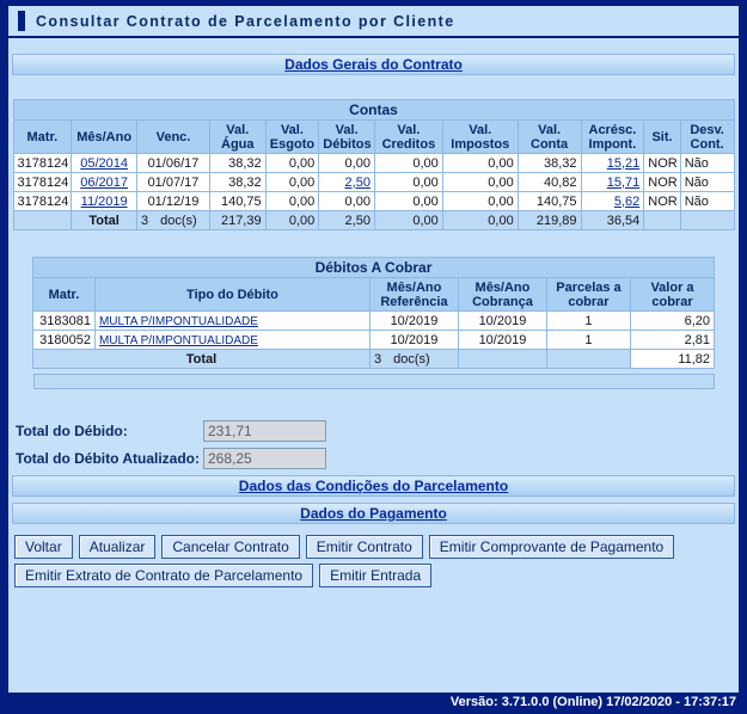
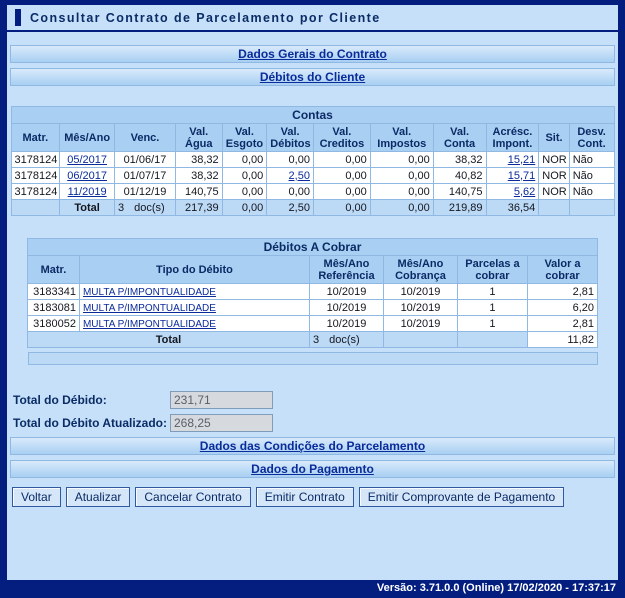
  Consultar Contrato de Parcelamento por Cliente
  Dados Gerais do Contrato
+ Débitos do Cliente
  Contas
  Matr.	Mês/Ano	Venc.	Val. Água	Val. Esgoto	Val. Débitos	Val. Creditos	Val. Impostos	Val. Conta	Acrésc. Impont.	Sit.	Desv. Cont.
- 3178124	05/2014	01/06/17	38,32	0,00	0,00	0,00	0,00	38,32	15,21	NOR	Não
+ 3178124	05/2017	01/06/17	38,32	0,00	0,00	0,00	0,00	38,32	15,21	NOR	Não
  3178124	06/2017	01/07/17	38,32	0,00	2,50	0,00	0,00	40,82	15,71	NOR	Não
  3178124	11/2019	01/12/19	140,75	0,00	0,00	0,00	0,00	140,75	5,62	NOR	Não
  	Total	3 doc(s)	217,39	0,00	2,50	0,00	0,00	219,89	36,54
  Débitos A Cobrar
  Matr.	Tipo do Débito	Mês/Ano Referência	Mês/Ano Cobrança	Parcelas a cobrar	Valor a cobrar
+ 3183341	MULTA P/IMPONTUALIDADE	10/2019	10/2019	1	2,81
  3183081	MULTA P/IMPONTUALIDADE	10/2019	10/2019	1	6,20
  3180052	MULTA P/IMPONTUALIDADE	10/2019	10/2019	1	2,81
  Total	3 doc(s)			11,82
  Total do Débido:
  231,71
  Total do Débito Atualizado:
  268,25
  Dados das Condições do Parcelamento
  Dados do Pagamento
  Voltar
  Atualizar
  Cancelar Contrato
  Emitir Contrato
  Emitir Comprovante de Pagamento
- Emitir Extrato de Contrato de Parcelamento
- Emitir Entrada
  Versão: 3.71.0.0 (Online) 17/02/2020 - 17:37:17
